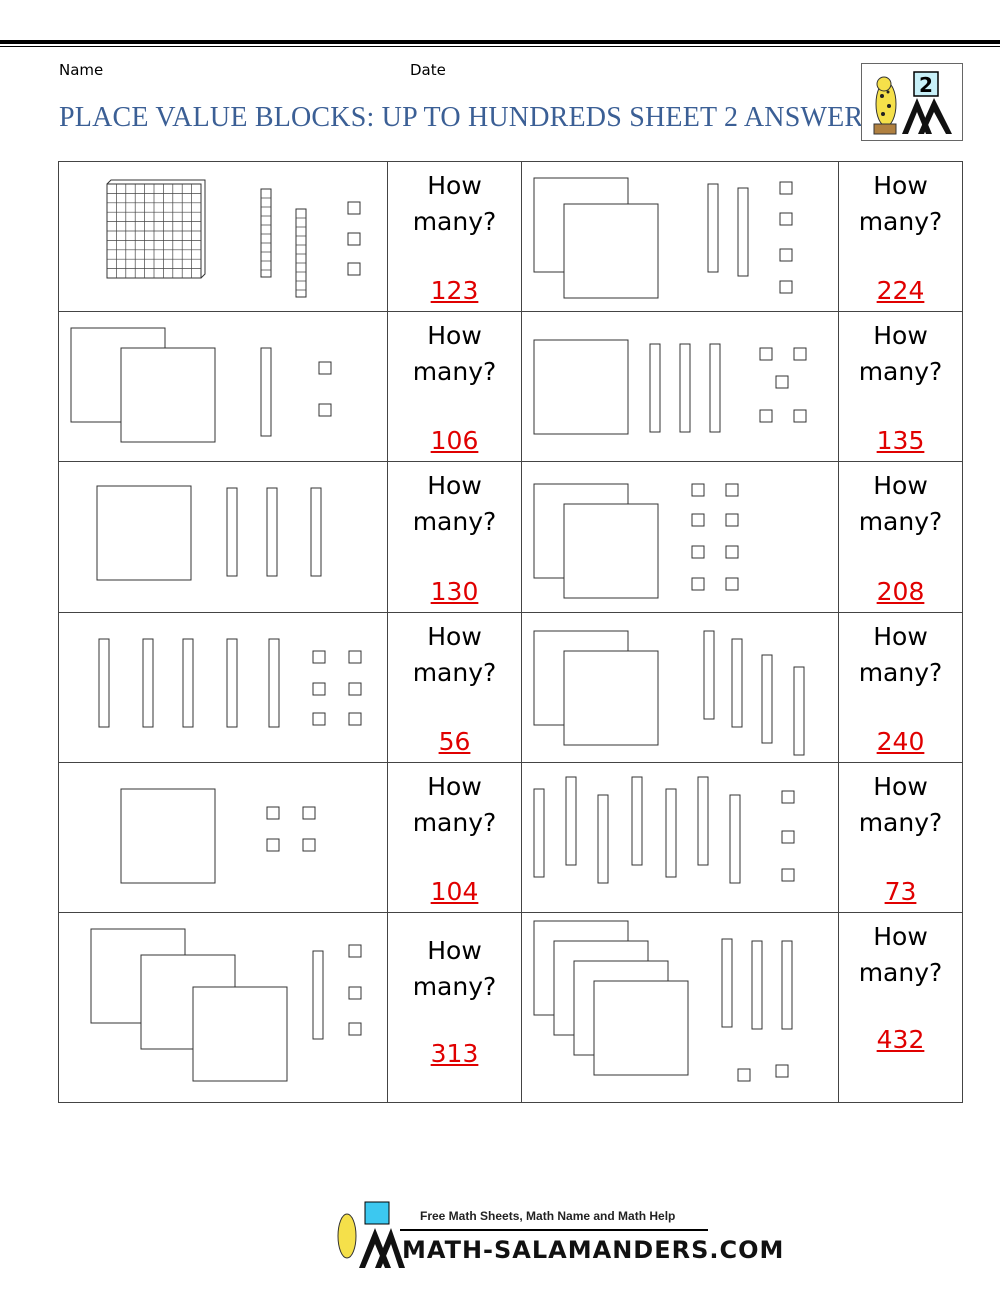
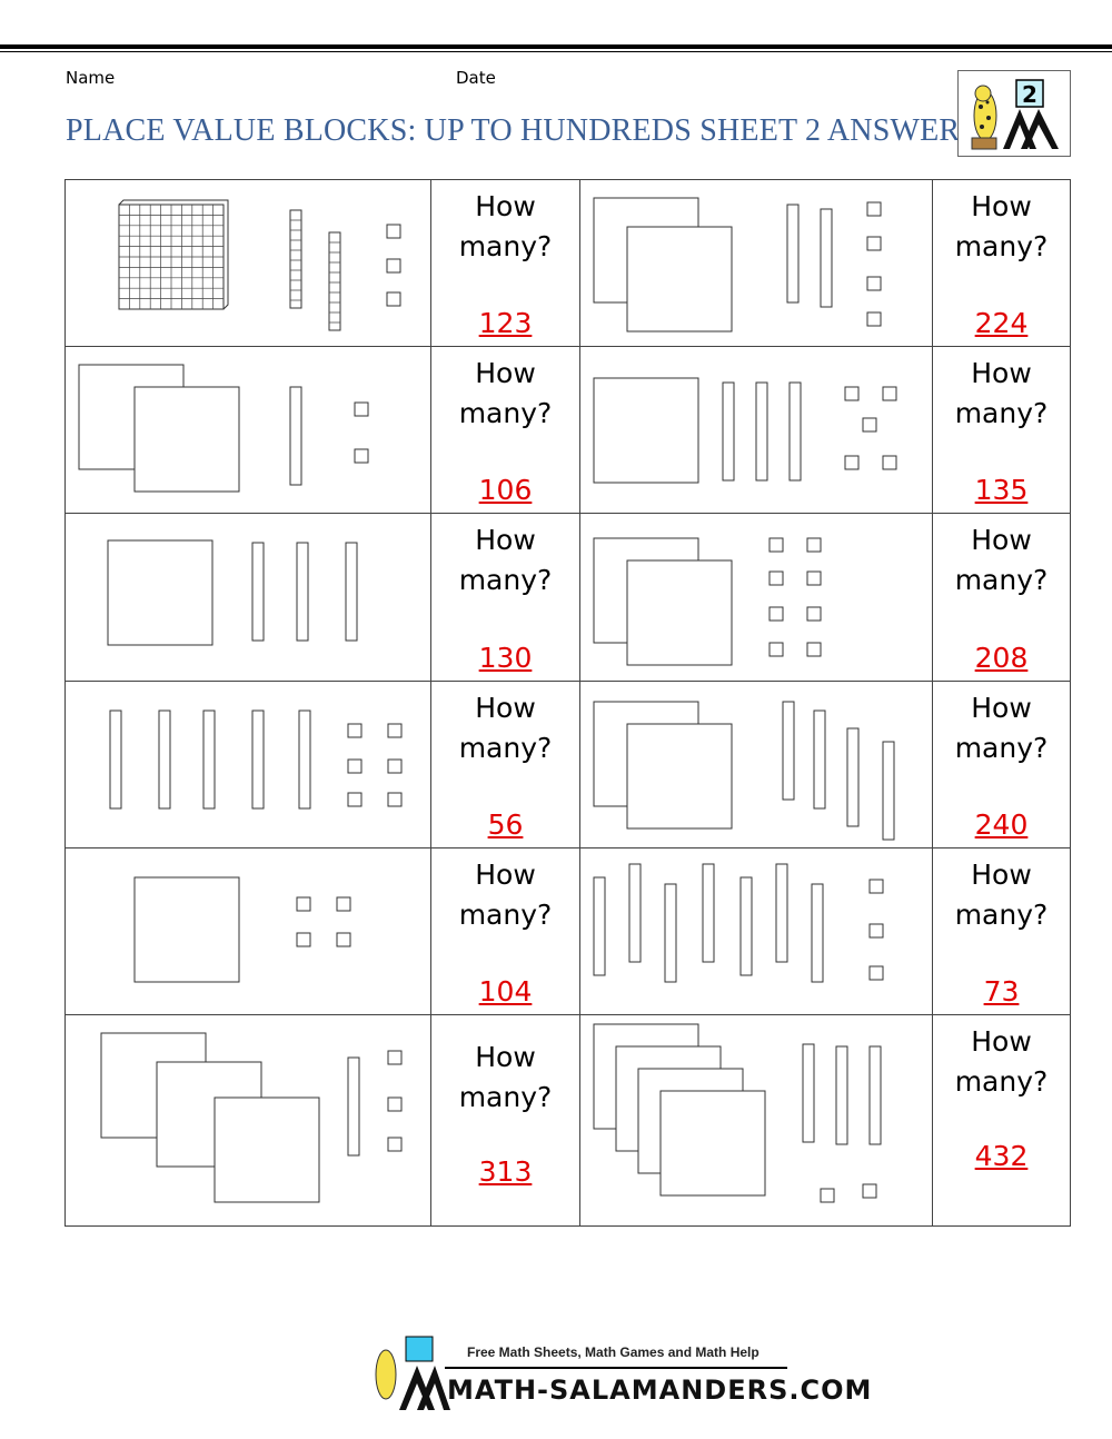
  Name
  Date
  PLACE VALUE BLOCKS: UP TO HUNDREDS SHEET 2 ANSWER
  2
  	Howmany? 123		Howmany? 224
  	Howmany? 106		Howmany? 135
  	Howmany? 130		Howmany? 208
  	Howmany? 56		Howmany? 240
  	Howmany? 104		Howmany? 73
  	Howmany? 313		Howmany? 432
- Free Math Sheets, Math Name and Math Help
+ Free Math Sheets, Math Games and Math Help
  MATH-SALAMANDERS.COM
